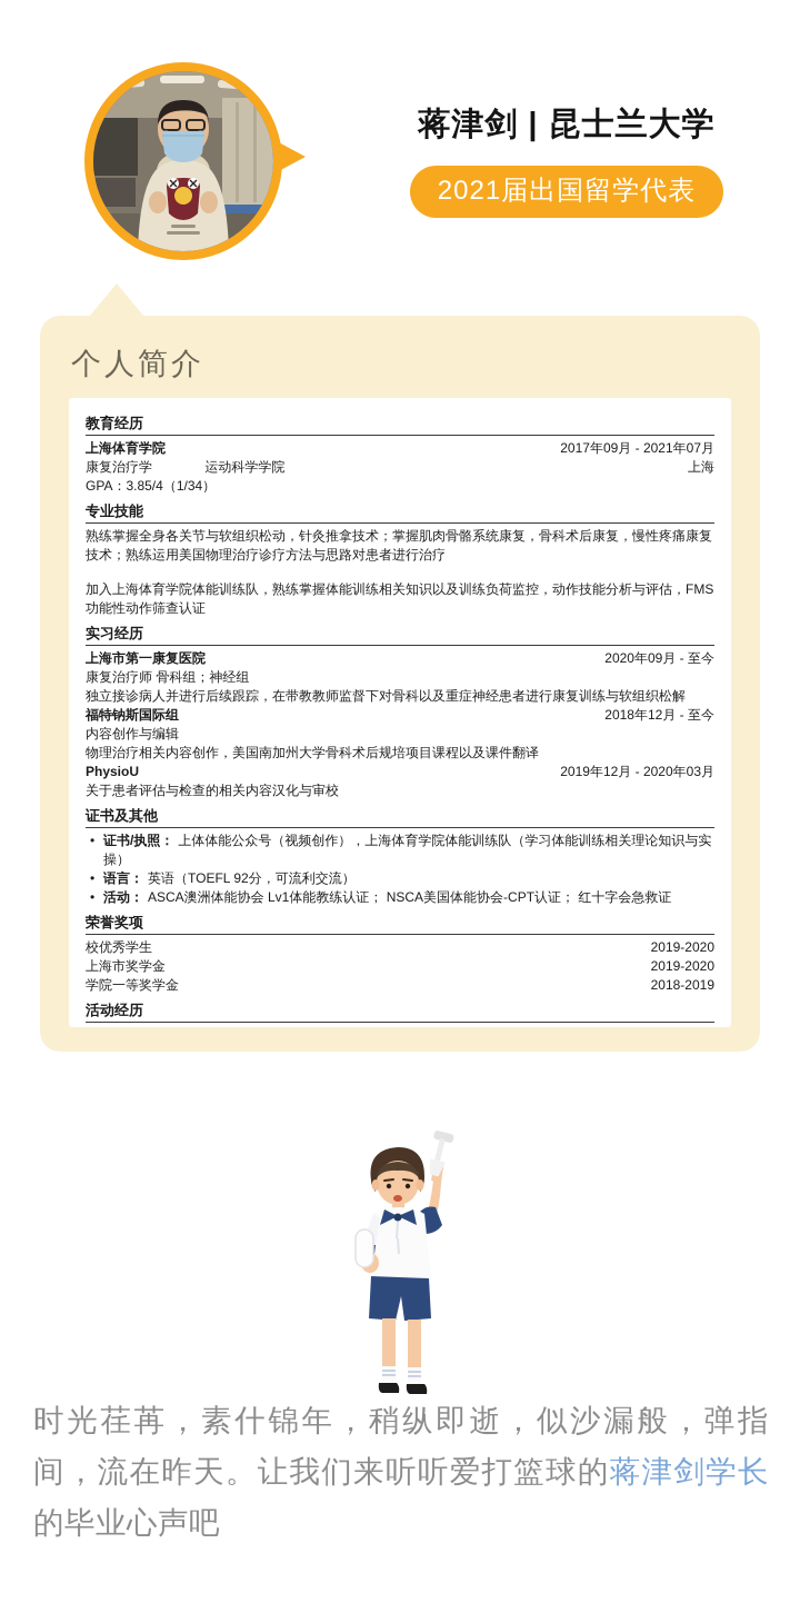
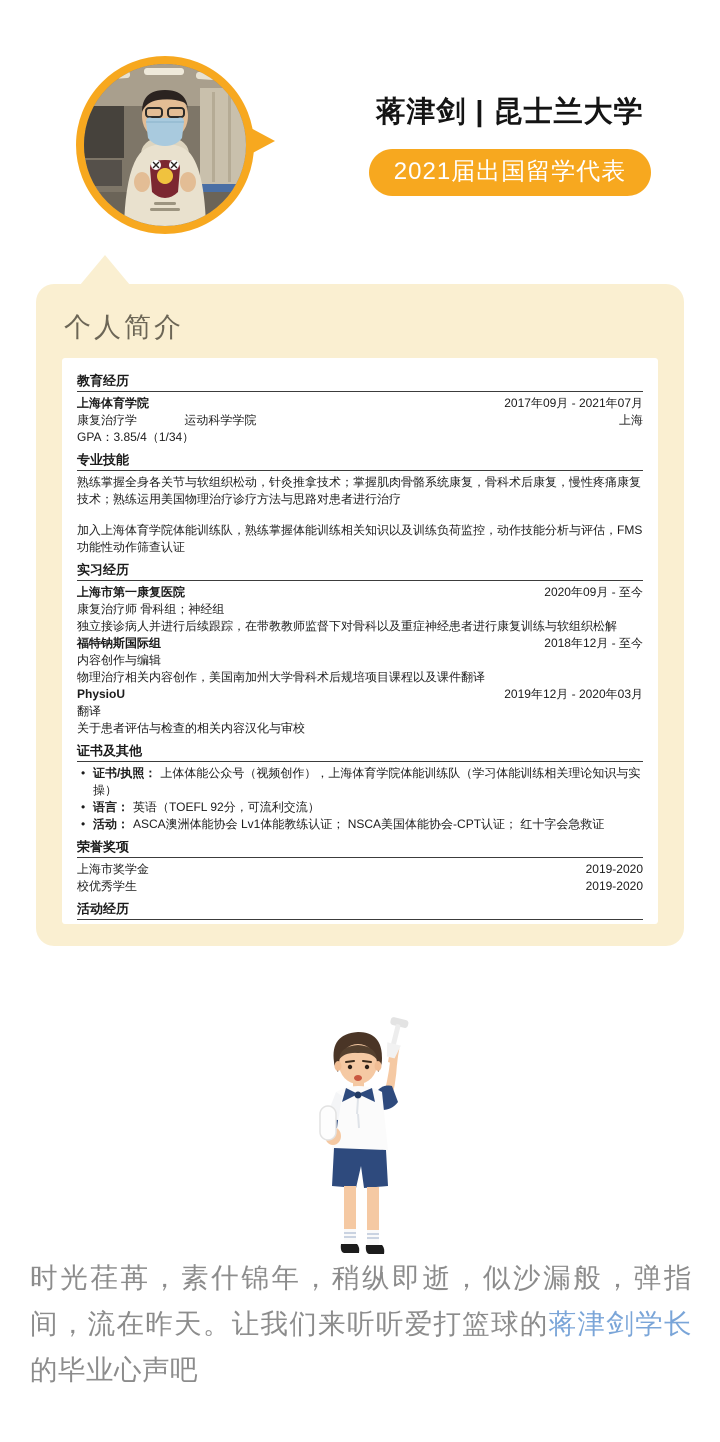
  蒋津剑 | 昆士兰大学
  2021届出国留学代表
  个人简介
  教育经历
  上海体育学院
  2017年09月 - 2021年07月
  康复治疗学 运动科学学院
  上海
  GPA：3.85/4（1/34）
  专业技能
  熟练掌握全身各关节与软组织松动，针灸推拿技术；掌握肌肉骨骼系统康复，骨科术后康复，慢性疼痛康复技术；熟练运用美国物理治疗诊疗方法与思路对患者进行治疗
  加入上海体育学院体能训练队，熟练掌握体能训练相关知识以及训练负荷监控，动作技能分析与评估，FMS功能性动作筛查认证
  实习经历
  上海市第一康复医院
  2020年09月 - 至今
  康复治疗师 骨科组；神经组
  独立接诊病人并进行后续跟踪，在带教教师监督下对骨科以及重症神经患者进行康复训练与软组织松解
  福特钠斯国际组
  2018年12月 - 至今
  内容创作与编辑
  物理治疗相关内容创作，美国南加州大学骨科术后规培项目课程以及课件翻译
  PhysioU
  2019年12月 - 2020年03月
+ 翻译
  关于患者评估与检查的相关内容汉化与审校
  证书及其他
  证书/执照： 上体体能公众号（视频创作），上海体育学院体能训练队（学习体能训练相关理论知识与实操）
  语言： 英语（TOEFL 92分，可流利交流）
  活动： ASCA澳洲体能协会 Lv1体能教练认证； NSCA美国体能协会-CPT认证； 红十字会急救证
  荣誉奖项
- 校优秀学生
+ 上海市奖学金
  2019-2020
- 上海市奖学金
+ 校优秀学生
  2019-2020
- 学院一等奖学金
- 2018-2019
  活动经历
  时光荏苒，素什锦年，稍纵即逝，似沙漏般，弹指间，流在昨天。让我们来听听爱打篮球的蒋津剑学长的毕业心声吧
